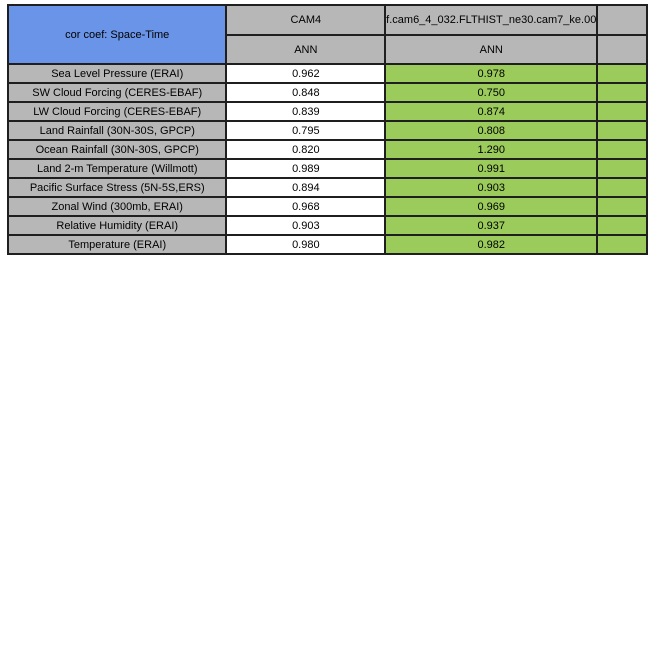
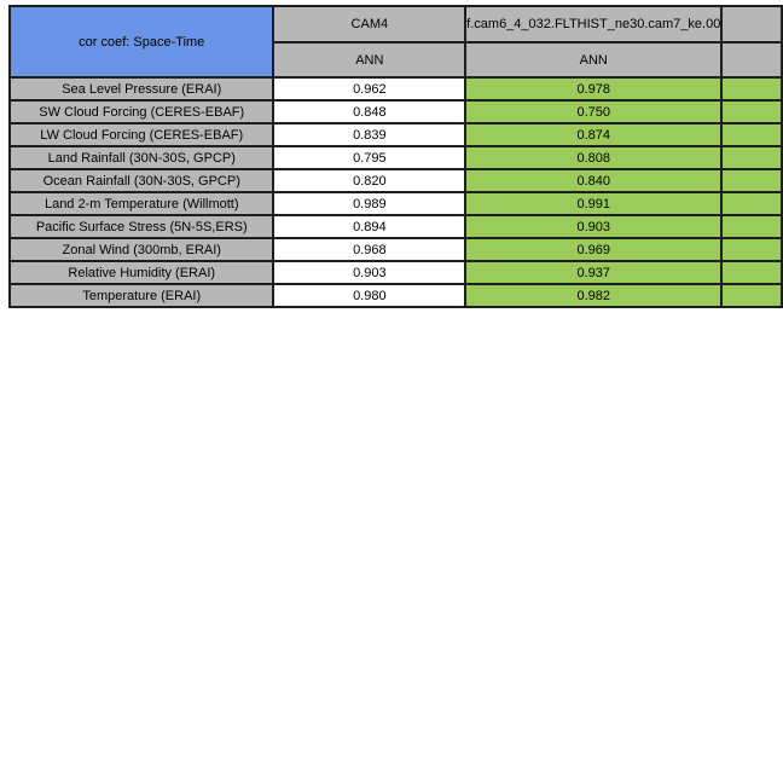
  cor coef: Space-Time	CAM4	f.cam6_4_032.FLTHIST_ne30.cam7_ke.00
  ANN	ANN
  Sea Level Pressure (ERAI)	0.962	0.978
  SW Cloud Forcing (CERES-EBAF)	0.848	0.750
  LW Cloud Forcing (CERES-EBAF)	0.839	0.874
  Land Rainfall (30N-30S, GPCP)	0.795	0.808
- Ocean Rainfall (30N-30S, GPCP)	0.820	1.290
+ Ocean Rainfall (30N-30S, GPCP)	0.820	0.840
  Land 2-m Temperature (Willmott)	0.989	0.991
  Pacific Surface Stress (5N-5S,ERS)	0.894	0.903
  Zonal Wind (300mb, ERAI)	0.968	0.969
  Relative Humidity (ERAI)	0.903	0.937
  Temperature (ERAI)	0.980	0.982
